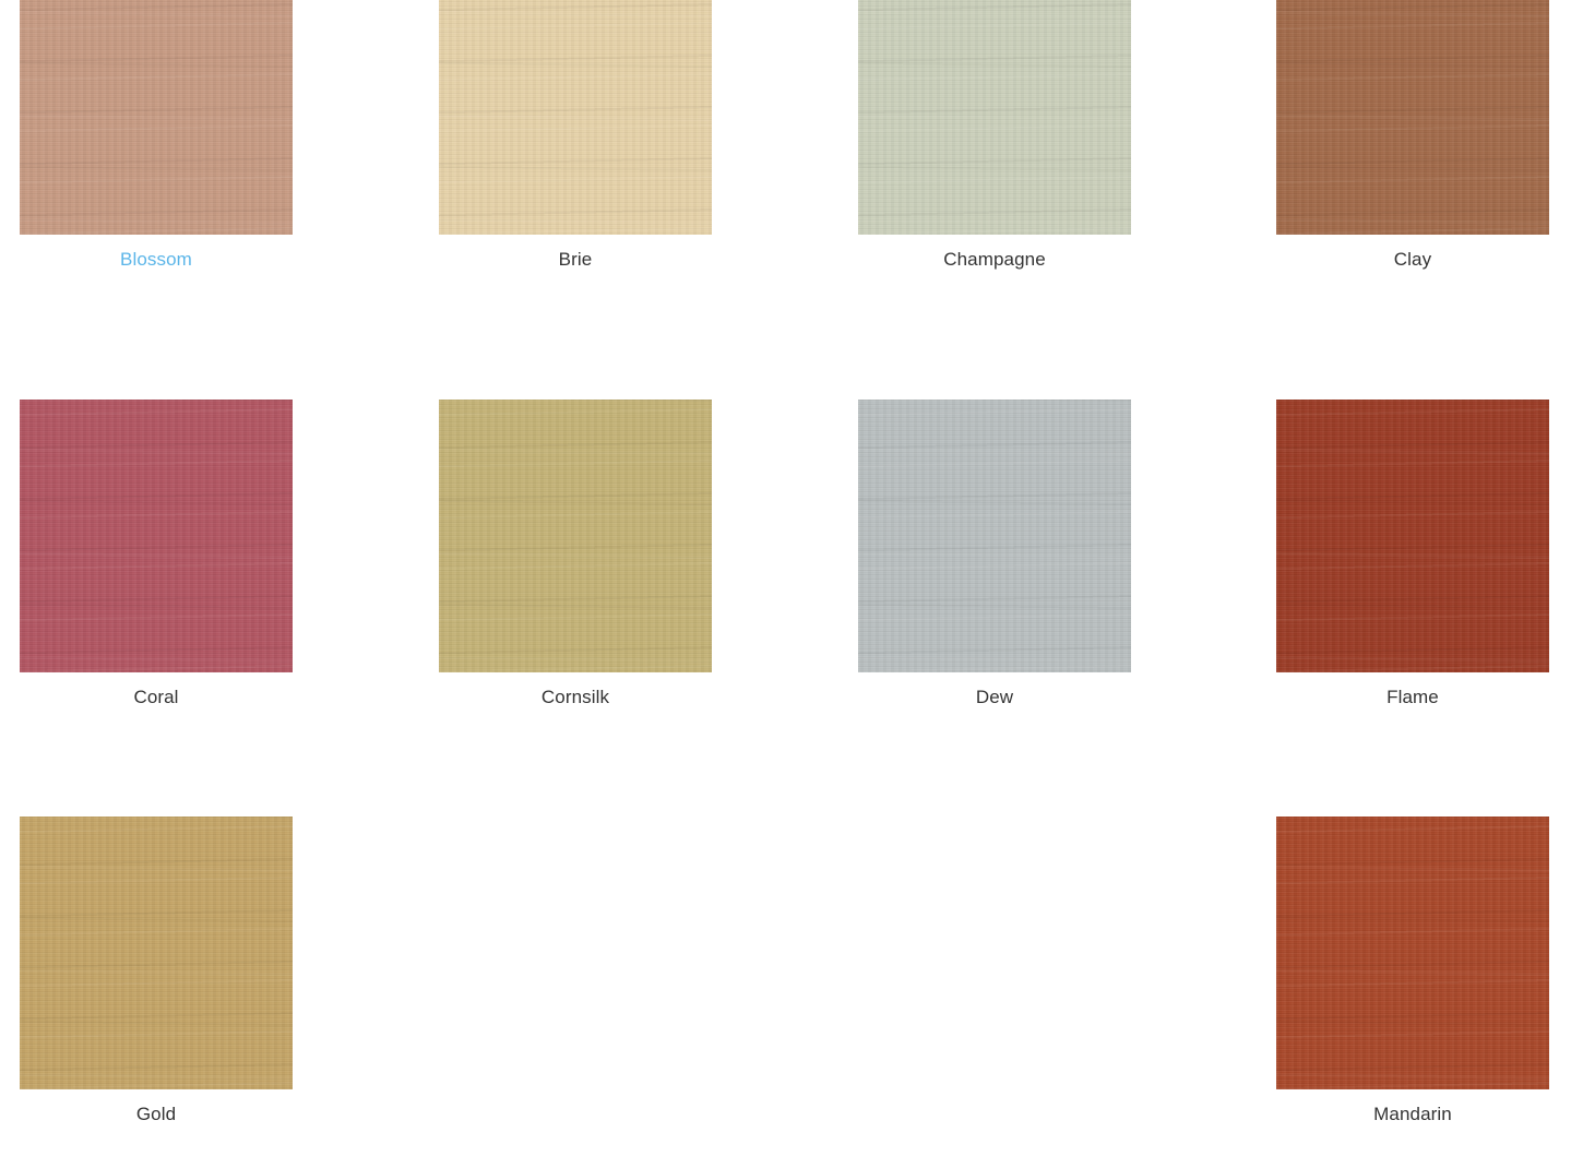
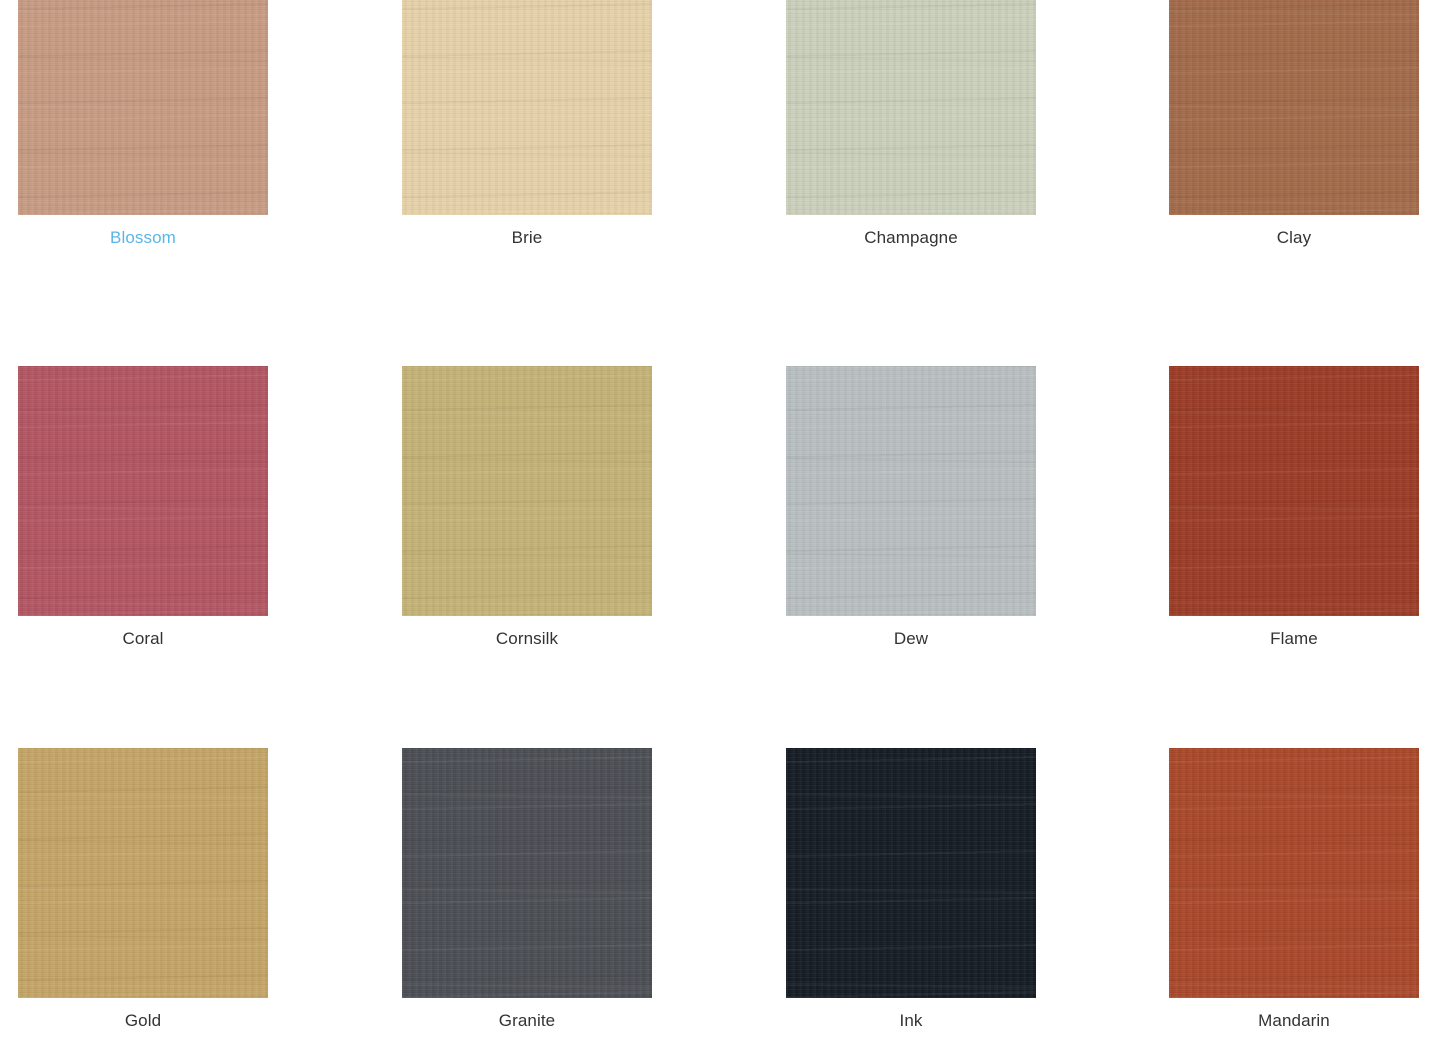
  Blossom
  Brie
  Champagne
  Clay
  Coral
  Cornsilk
  Dew
  Flame
  Gold
+ Granite
+ Ink
  Mandarin
